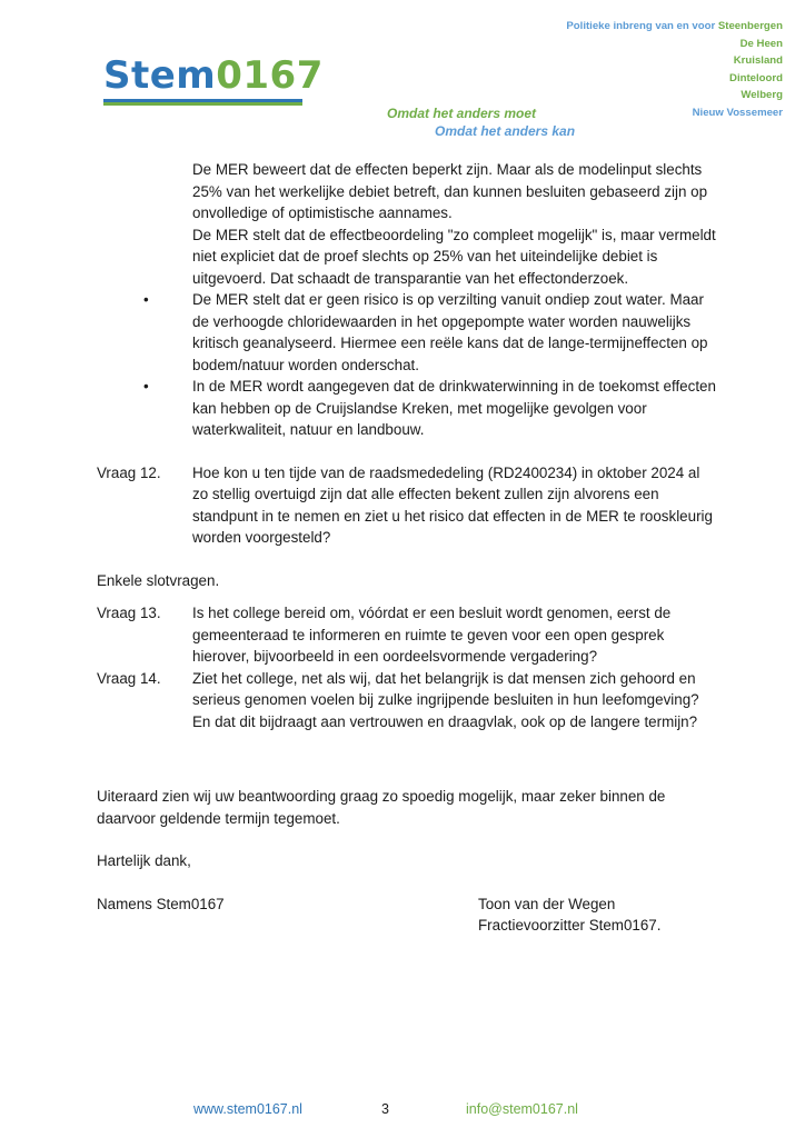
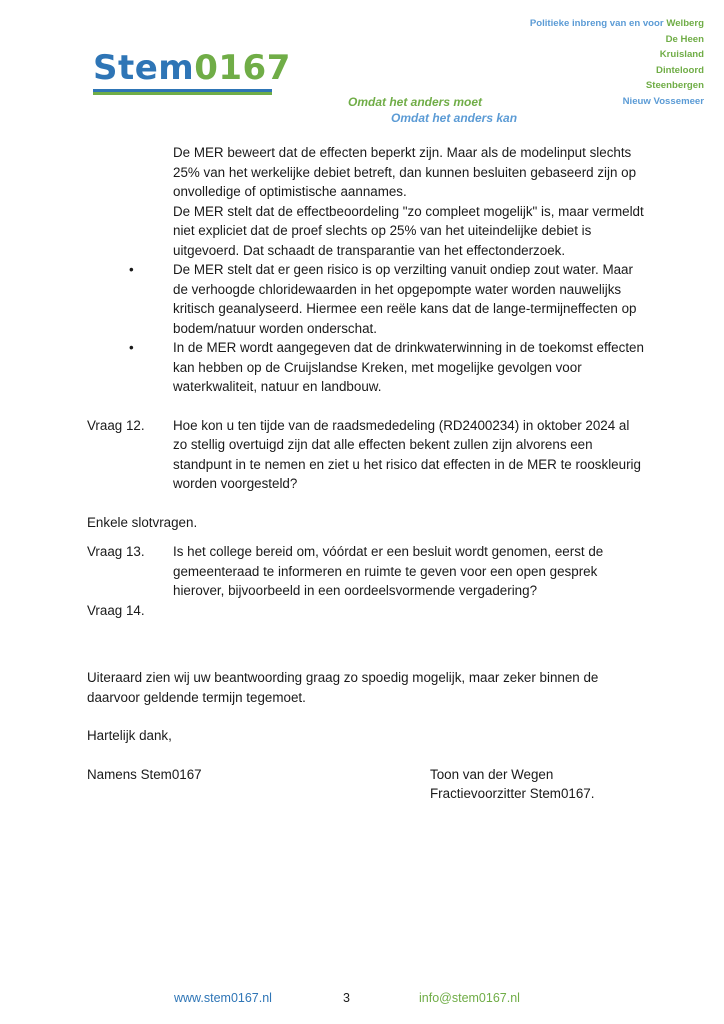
  Stem0167
  Omdat het anders moet
  Omdat het anders kan
- Politieke inbreng van en voor Steenbergen
+ Politieke inbreng van en voor Welberg
  De Heen
  Kruisland
  Dinteloord
- Welberg
+ Steenbergen
  Nieuw Vossemeer
  De MER beweert dat de effecten beperkt zijn. Maar als de modelinput slechts 25% van het werkelijke debiet betreft, dan kunnen besluiten gebaseerd zijn op onvolledige of optimistische aannames.
  De MER stelt dat de effectbeoordeling "zo compleet mogelijk" is, maar vermeldt niet expliciet dat de proef slechts op 25% van het uiteindelijke debiet is uitgevoerd. Dat schaadt de transparantie van het effectonderzoek.
  •
  De MER stelt dat er geen risico is op verzilting vanuit ondiep zout water. Maar de verhoogde chloridewaarden in het opgepompte water worden nauwelijks kritisch geanalyseerd. Hiermee een reële kans dat de lange-termijneffecten op bodem/natuur worden onderschat.
  •
  In de MER wordt aangegeven dat de drinkwaterwinning in de toekomst effecten kan hebben op de Cruijslandse Kreken, met mogelijke gevolgen voor waterkwaliteit, natuur en landbouw.
  Vraag 12.
  Hoe kon u ten tijde van de raadsmededeling (RD2400234) in oktober 2024 al zo stellig overtuigd zijn dat alle effecten bekent zullen zijn alvorens een standpunt in te nemen en ziet u het risico dat effecten in de MER te rooskleurig worden voorgesteld?
  Enkele slotvragen.
  Vraag 13.
  Is het college bereid om, vóórdat er een besluit wordt genomen, eerst de gemeenteraad te informeren en ruimte te geven voor een open gesprek hierover, bijvoorbeeld in een oordeelsvormende vergadering?
  Vraag 14.
- Ziet het college, net als wij, dat het belangrijk is dat mensen zich gehoord en serieus genomen voelen bij zulke ingrijpende besluiten in hun leefomgeving? En dat dit bijdraagt aan vertrouwen en draagvlak, ook op de langere termijn?
  Uiteraard zien wij uw beantwoording graag zo spoedig mogelijk, maar zeker binnen de daarvoor geldende termijn tegemoet.
  Hartelijk dank,
  Namens Stem0167
  Toon van der Wegen
  Fractievoorzitter Stem0167.
  www.stem0167.nl
  3
  info@stem0167.nl
